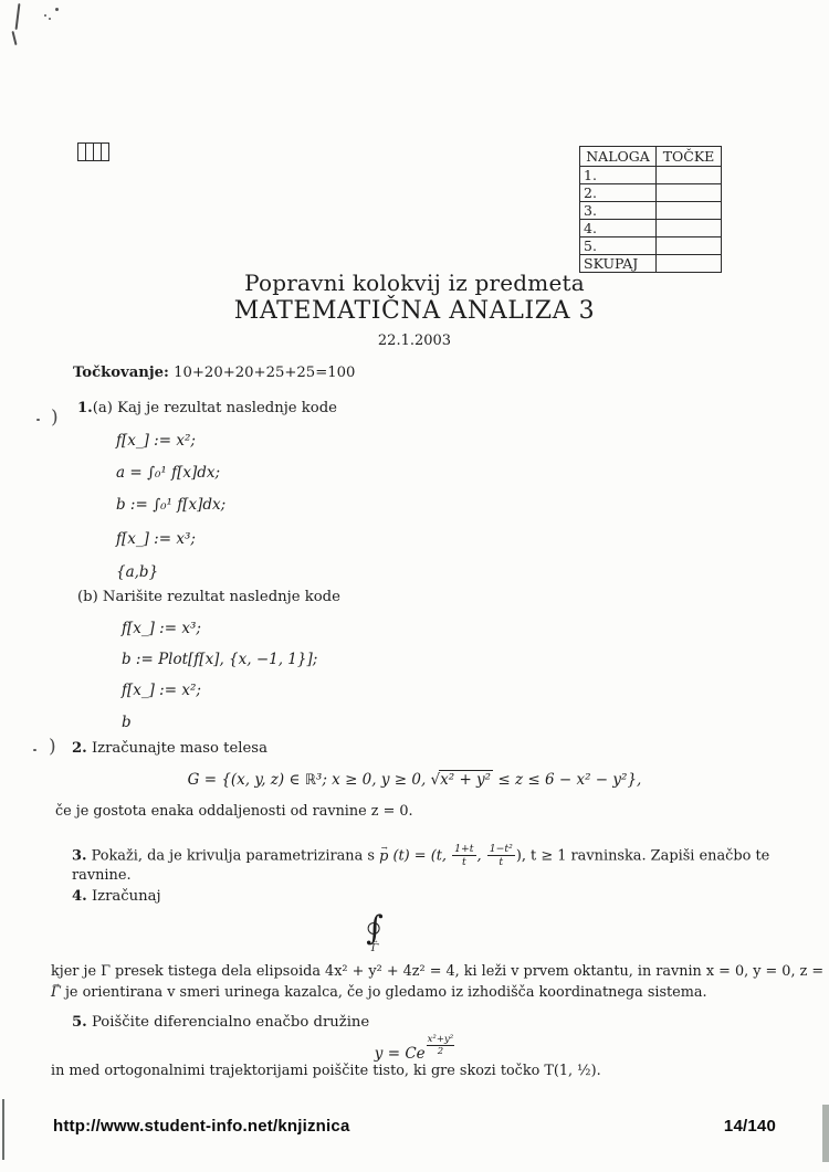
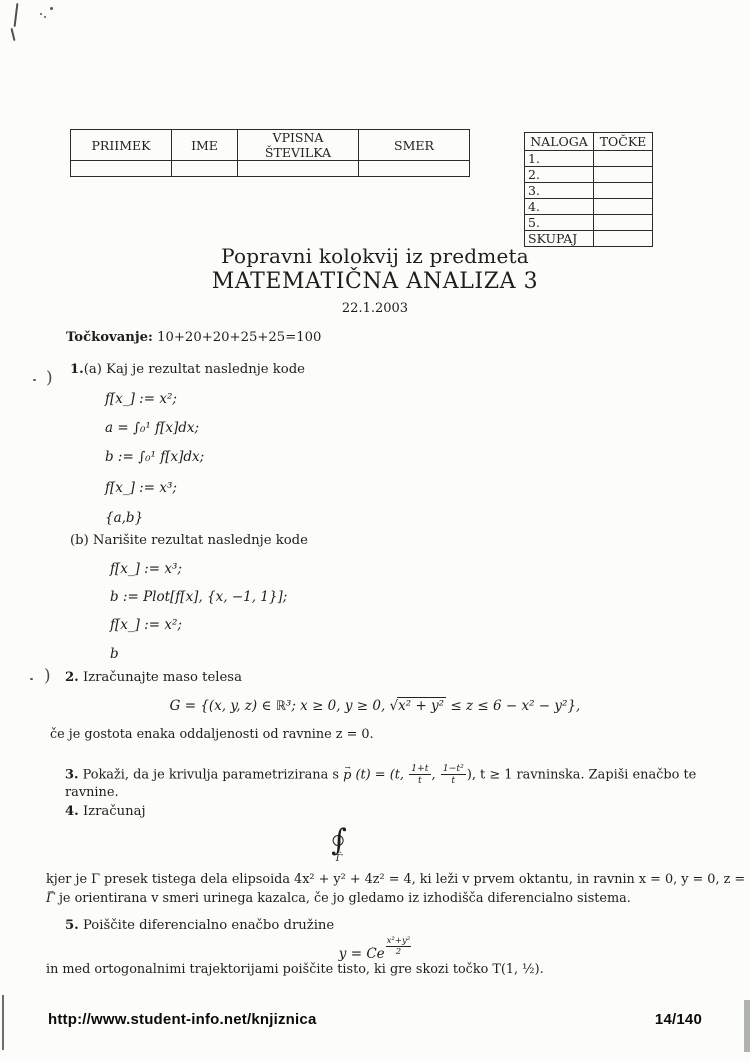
+ PRIIMEK	IME	VPISNA ŠTEVILKA	SMER
  NALOGA	TOČKE
  1.
  2.
  3.
  4.
  5.
  SKUPAJ
  Popravni kolokvij iz predmeta
  MATEMATIČNA ANALIZA 3
  22.1.2003
  Točkovanje: 10+20+20+25+25=100
  )
  1.(a) Kaj je rezultat naslednje kode
  f[x_] := x²;
  a = ∫₀¹ f[x]dx;
  b := ∫₀¹ f[x]dx;
  f[x_] := x³;
  {a,b}
  (b) Narišite rezultat naslednje kode
  f[x_] := x³;
  b := Plot[f[x], {x, −1, 1}];
  f[x_] := x²;
  b
  )
  2. Izračunajte maso telesa
  G = {(x, y, z) ∈ ℝ³; x ≥ 0, y ≥ 0, √x² + y² ≤ z ≤ 6 − x² − y²},
  če je gostota enaka oddaljenosti od ravnine z = 0.
  3. Pokaži, da je krivulja parametrizirana s
  →
  p (t) = (t,
  1+t
  t
  ,
  1−t²
  t
  ), t ≥ 1 ravninska. Zapiši enačbo te ravnine.
  4. Izračunaj
  ∫
  Γ
  kjer je Γ presek tistega dela elipsoida 4x² + y² + 4z² = 4, ki leži v prvem oktantu, in ravnin x = 0, y = 0, z =
  →
- Γ je orientirana v smeri urinega kazalca, če jo gledamo iz izhodišča koordinatnega sistema.
+ Γ je orientirana v smeri urinega kazalca, če jo gledamo iz izhodišča diferencialno sistema.
  5. Poiščite diferencialno enačbo družine
  y = Ce
  x²+y²
  2
  in med ortogonalnimi trajektorijami poiščite tisto, ki gre skozi točko T(1, ½).
  http://www.student-info.net/knjiznica
  14/140
